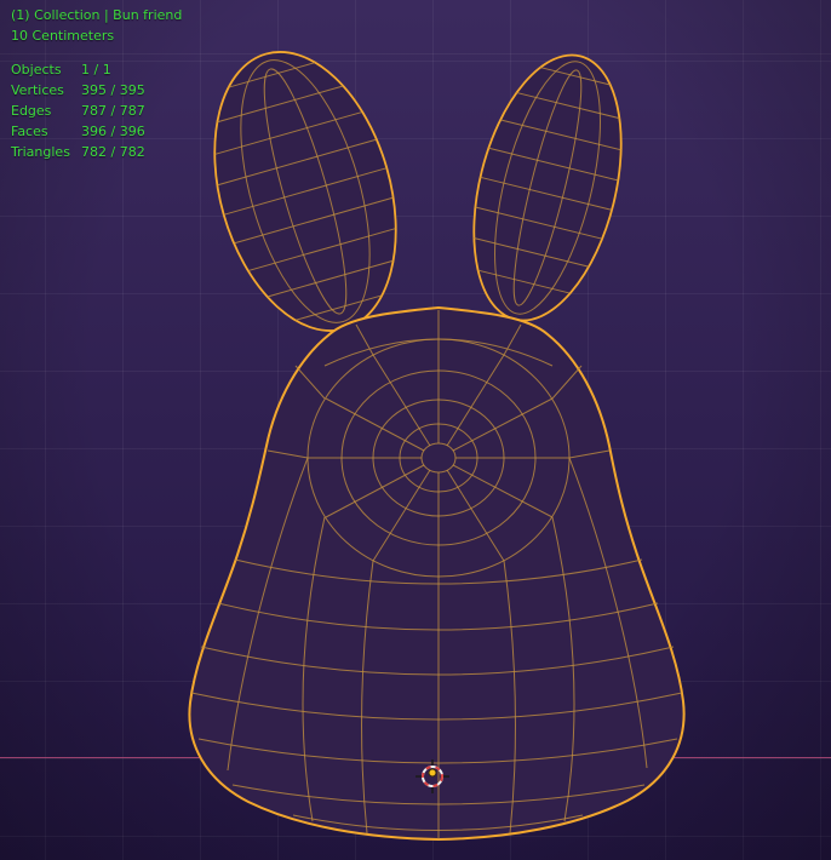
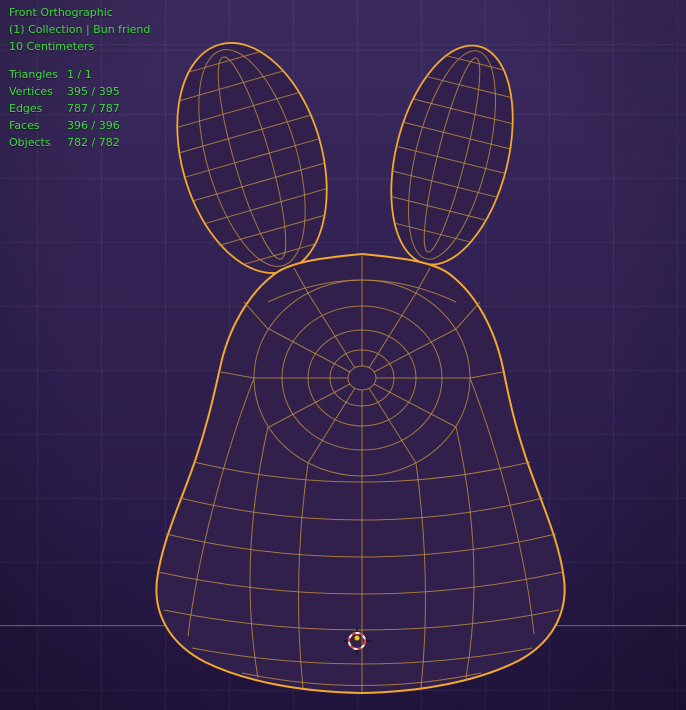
+ Front Orthographic
  (1) Collection | Bun friend
  10 Centimeters
- Objects
+ Triangles
  1 / 1
  Vertices
  395 / 395
  Edges
  787 / 787
  Faces
  396 / 396
- Triangles
+ Objects
  782 / 782
